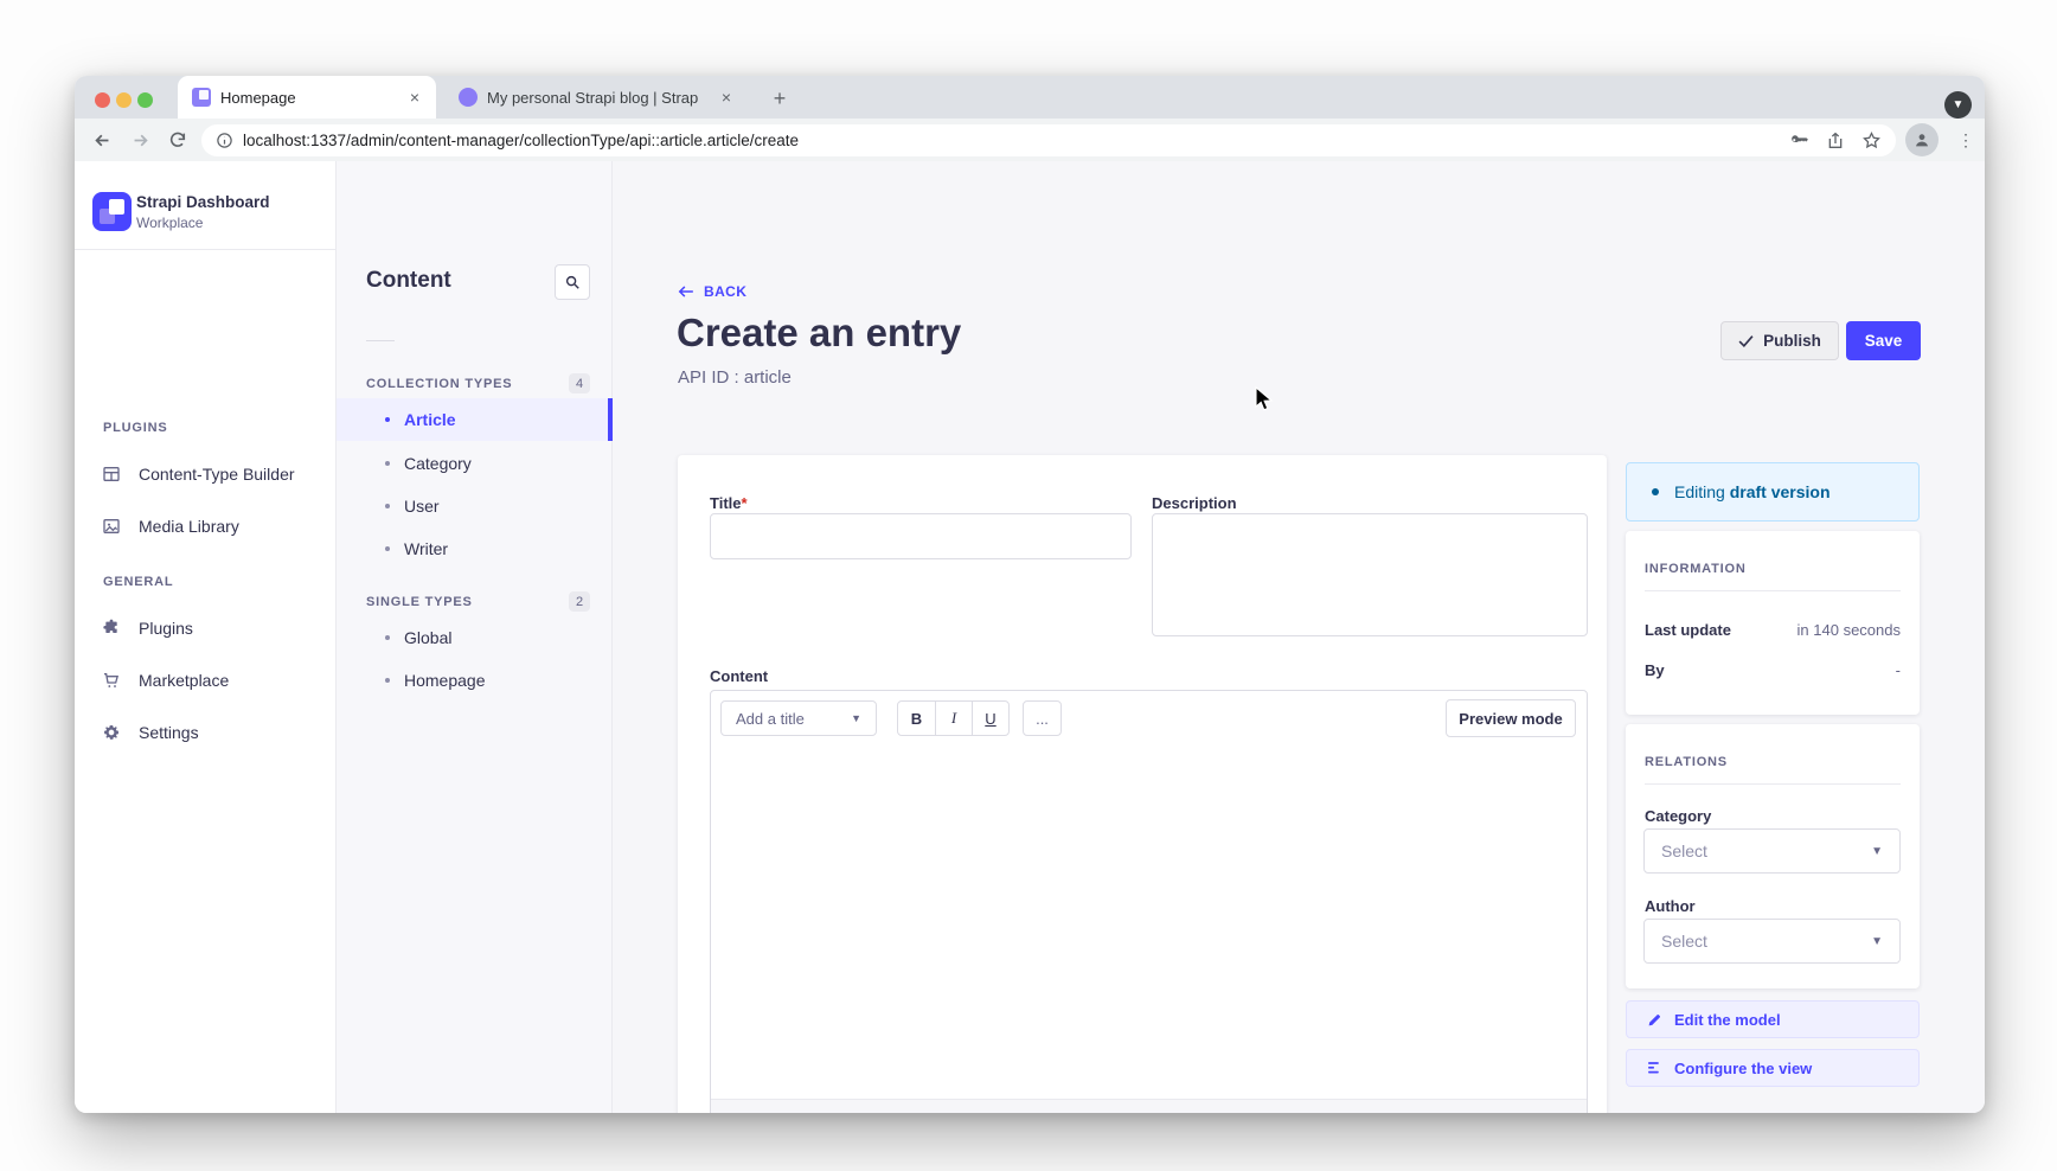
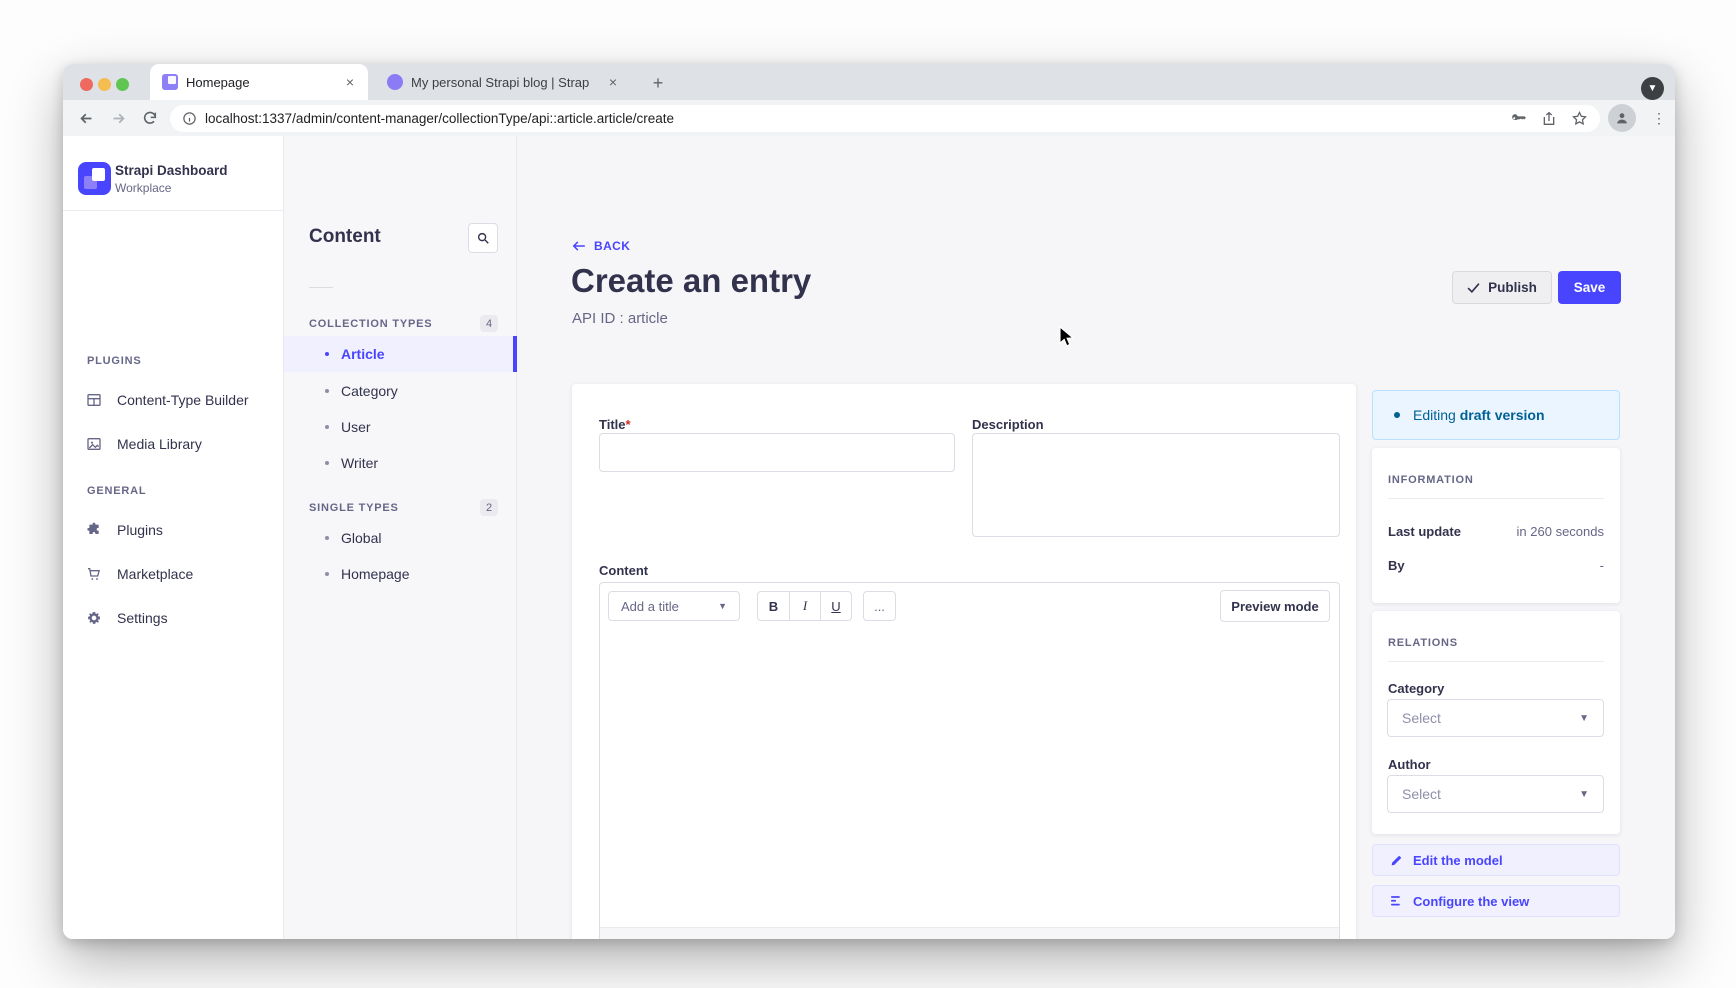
  Homepage
  ×
  My personal Strapi blog | Strap
  ×
  +
  ▼
  localhost:1337/admin/content-manager/collectionType/api::article.article/create
  ⋮
  Strapi Dashboard
  Workplace
  PLUGINS
  Content-Type Builder
  Media Library
  GENERAL
  Plugins
  Marketplace
  Settings
  Content
  COLLECTION TYPES
  4
  Article
  Category
  User
  Writer
  SINGLE TYPES
  2
  Global
  Homepage
  BACK
  Create an entry
  API ID : article
  Publish
  Save
  Title*
  Description
  Content
  Add a title
  ▼
  B
  I
  U
  ...
  Preview mode
  Editing draft version
  INFORMATION
  Last update
- in 140 seconds
+ in 260 seconds
  By
  -
  RELATIONS
  Category
  Select
  ▼
  Author
  Select
  ▼
  Edit the model
  Configure the view
